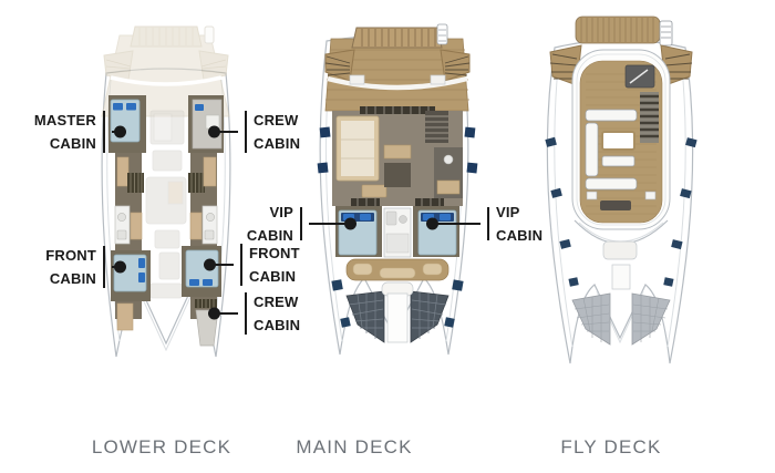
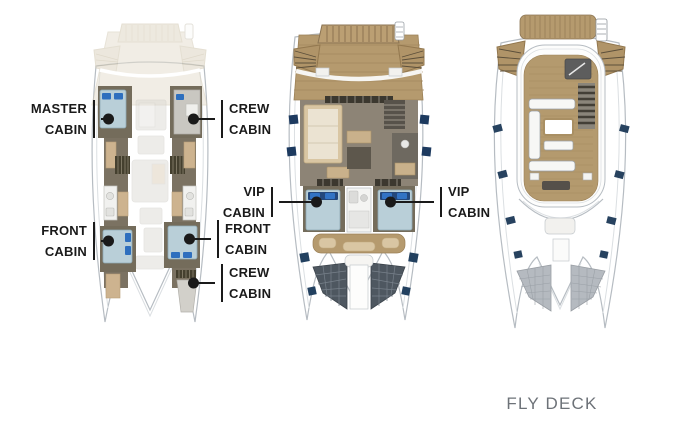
  MASTER
  CABIN
  CREW
  CABIN
  FRONT
  CABIN
  FRONT
  CABIN
  CREW
  CABIN
  VIP
  CABIN
  VIP
  CABIN
- LOWER DECK
- MAIN DECK
  FLY DECK
